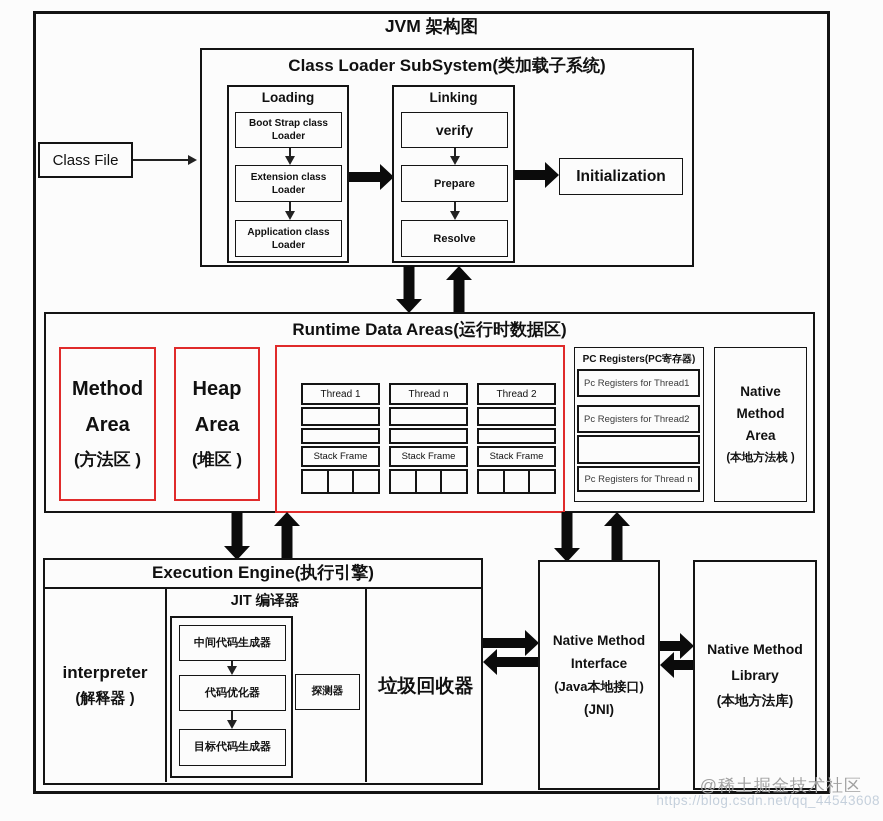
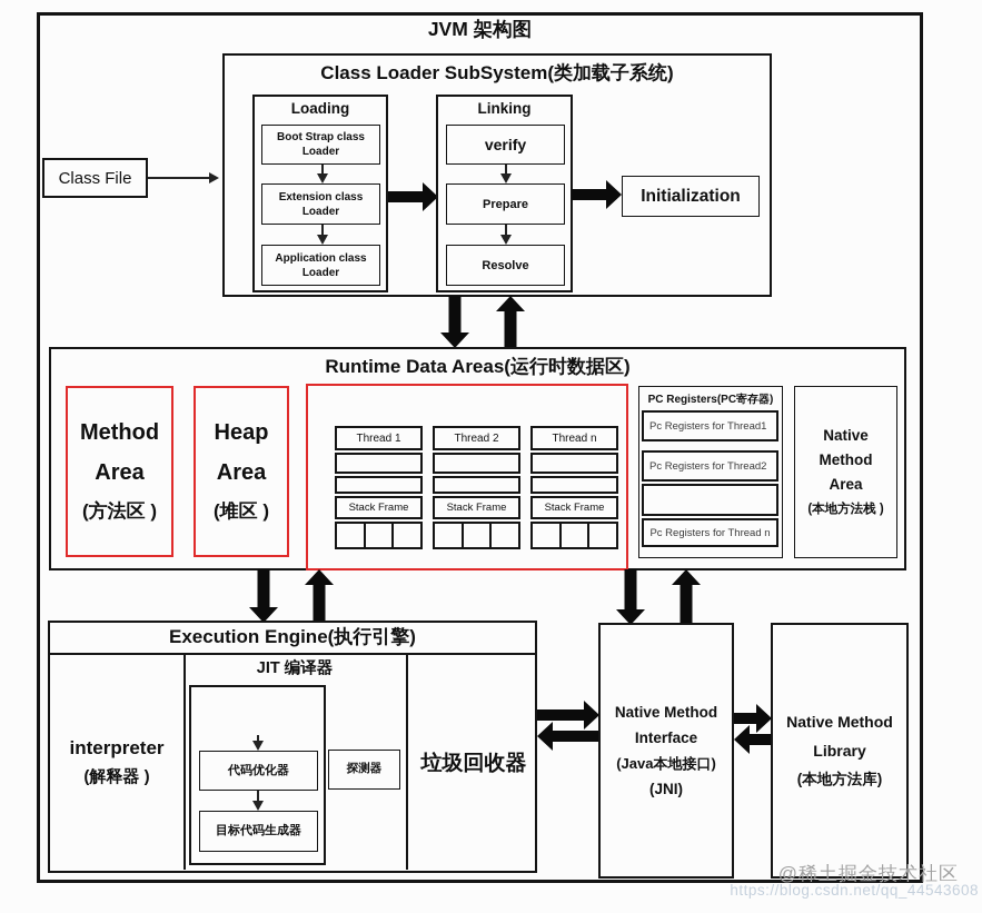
  JVM 架构图
  Class File
  Class Loader SubSystem(类加载子系统)
  Loading
  Boot Strap class Loader
  Extension class Loader
  Application class Loader
  Linking
  verify
  Prepare
  Resolve
  Initialization
  Runtime Data Areas(运行时数据区)
  Method
  Area
  (方法区 )
  Heap
  Area
  (堆区 )
  Thread 1
  Stack Frame
- Thread n
+ Thread 2
  Stack Frame
- Thread 2
+ Thread n
  Stack Frame
  PC Registers(PC寄存器)
  Pc Registers for Thread1
  Pc Registers for Thread2
  Pc Registers for Thread n
  Native
  Method
  Area
  (本地方法栈 )
  Execution Engine(执行引擎)
  interpreter
  (解释器 )
  JIT 编译器
- 中间代码生成器
  代码优化器
  目标代码生成器
  探测器
  垃圾回收器
  Native Method
  Interface
  (Java本地接口)
  (JNI)
  Native Method
  Library
  (本地方法库)
  @稀土掘金技术社区
  https://blog.csdn.net/qq_44543608
